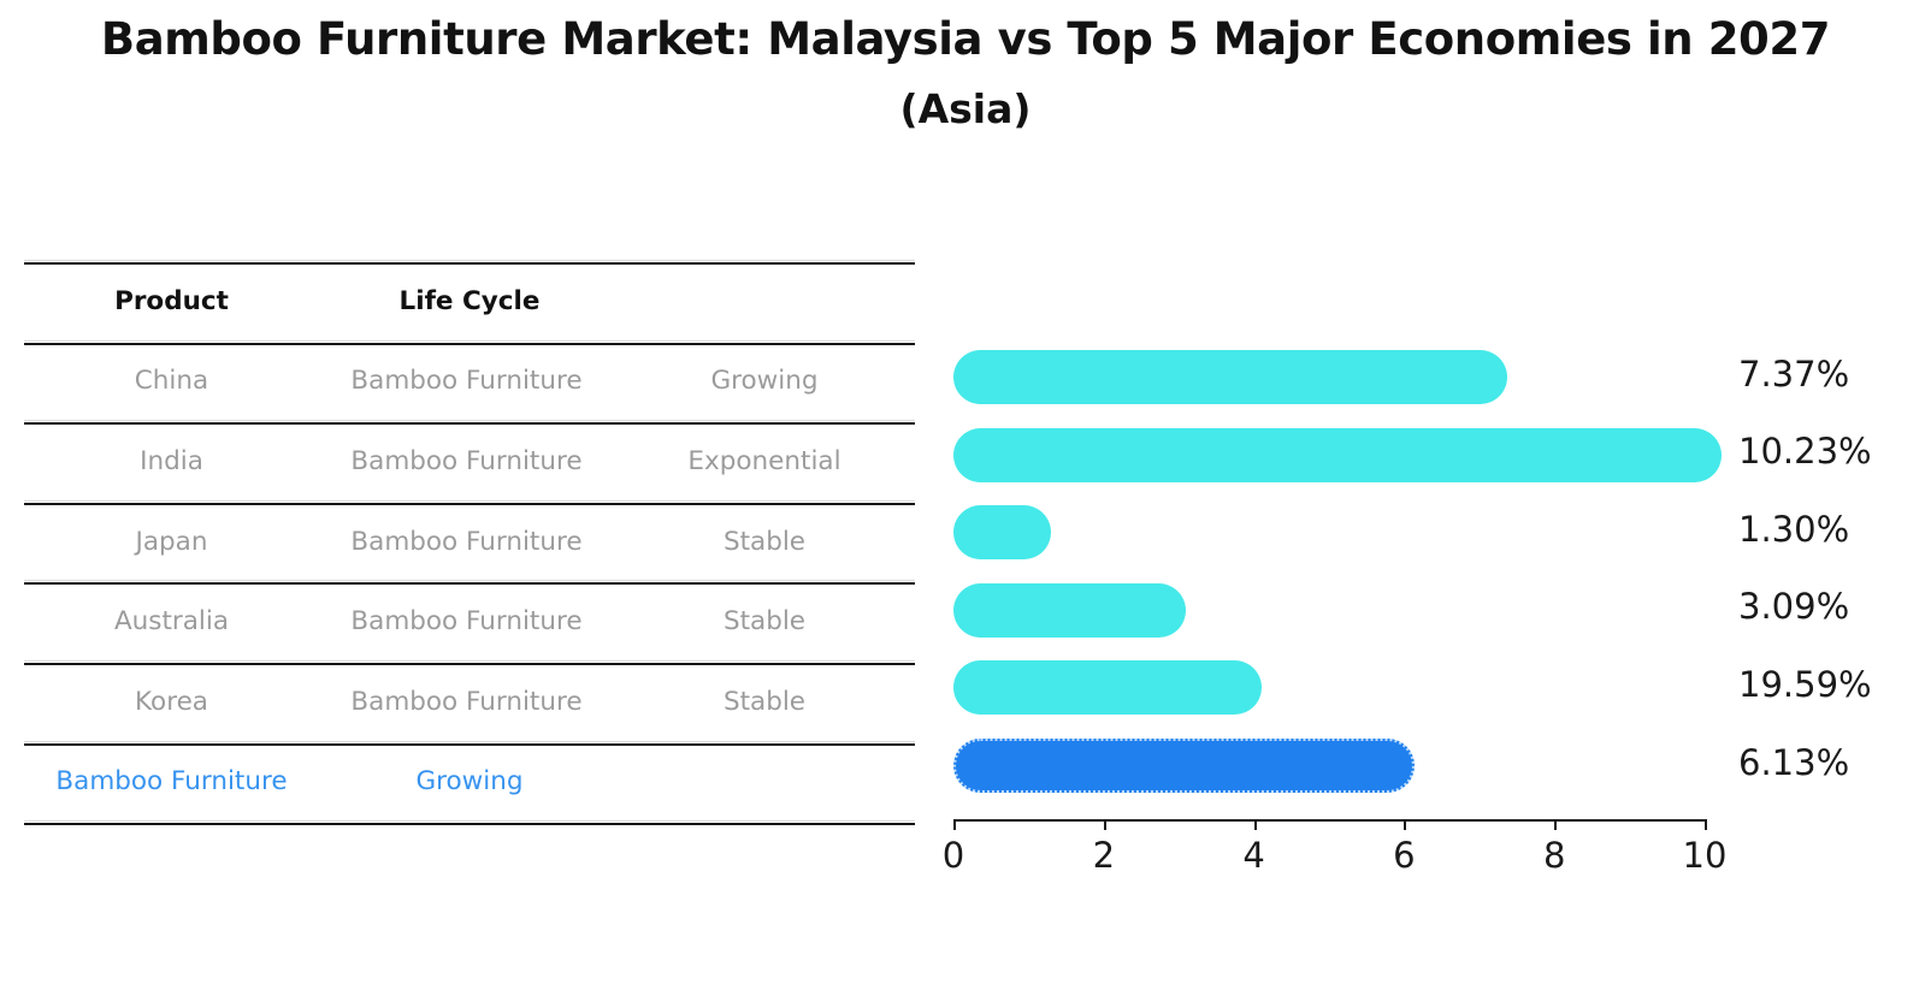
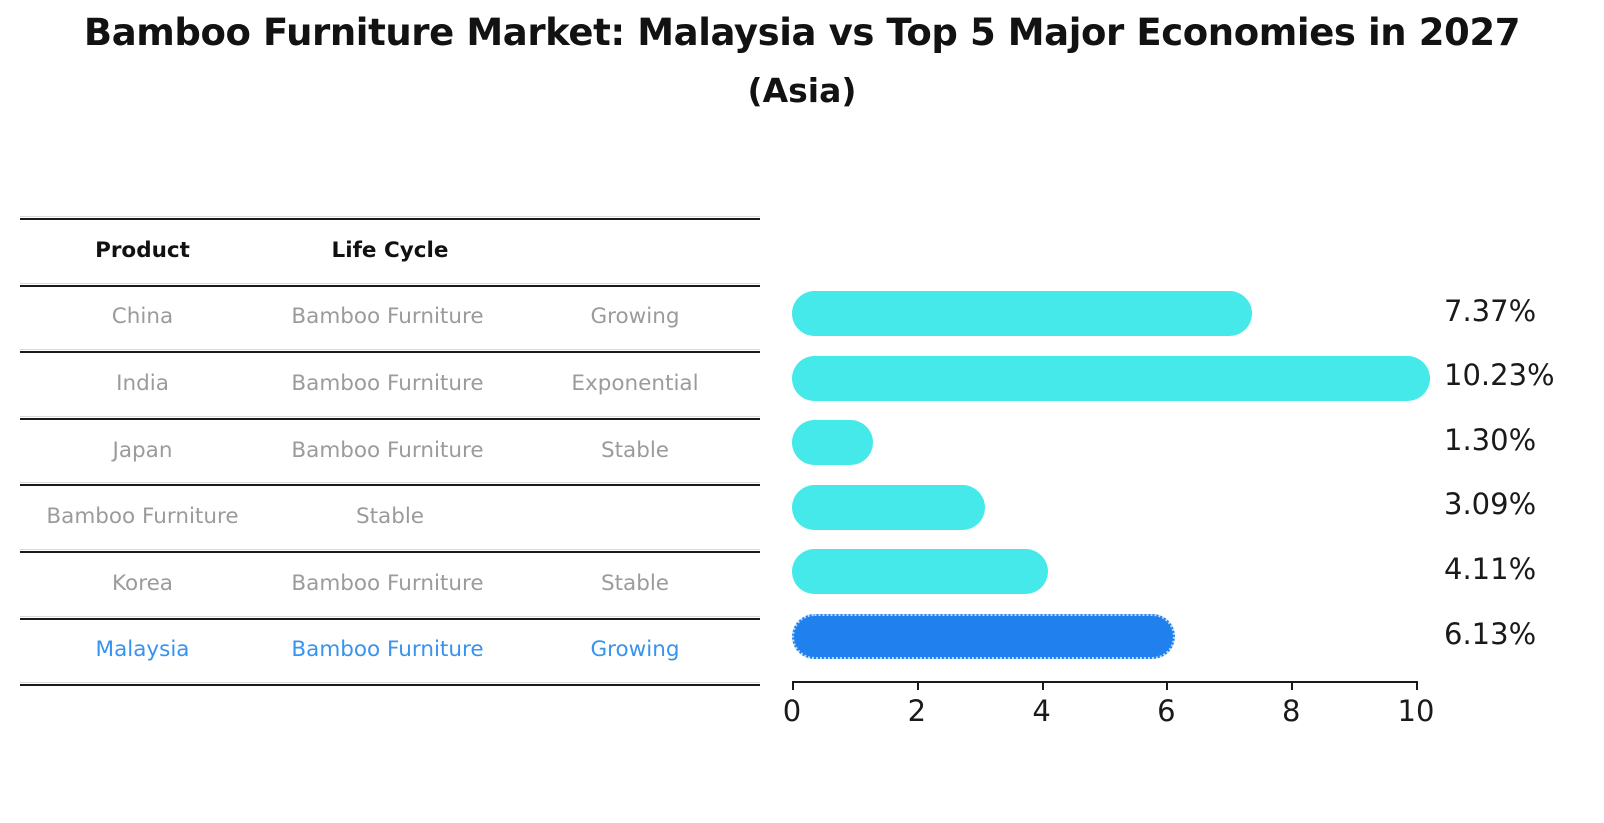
  Bamboo Furniture Market: Malaysia vs Top 5 Major Economies in 2027
  (Asia)
  Product
  Life Cycle
  China
  Bamboo Furniture
  Growing
  India
  Bamboo Furniture
  Exponential
  Japan
  Bamboo Furniture
  Stable
- Australia
  Bamboo Furniture
  Stable
  Korea
  Bamboo Furniture
  Stable
+ Malaysia
  Bamboo Furniture
  Growing
  0
  2
  4
  6
  8
  10
  7.37%
  10.23%
  1.30%
  3.09%
- 19.59%
+ 4.11%
  6.13%
